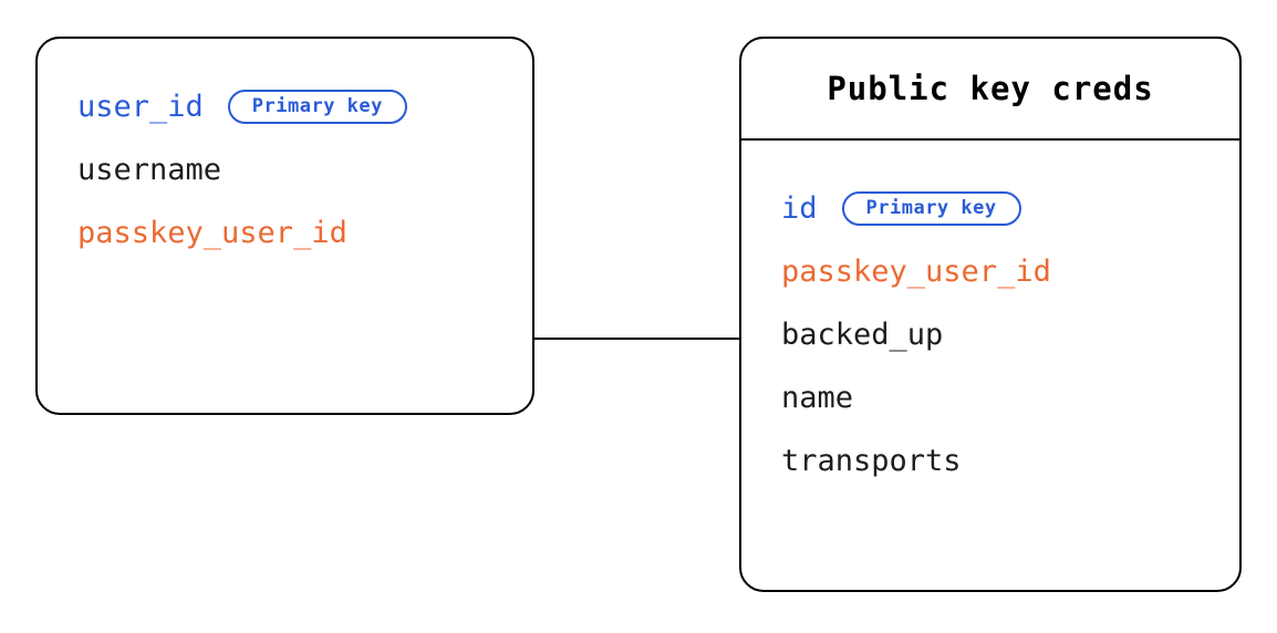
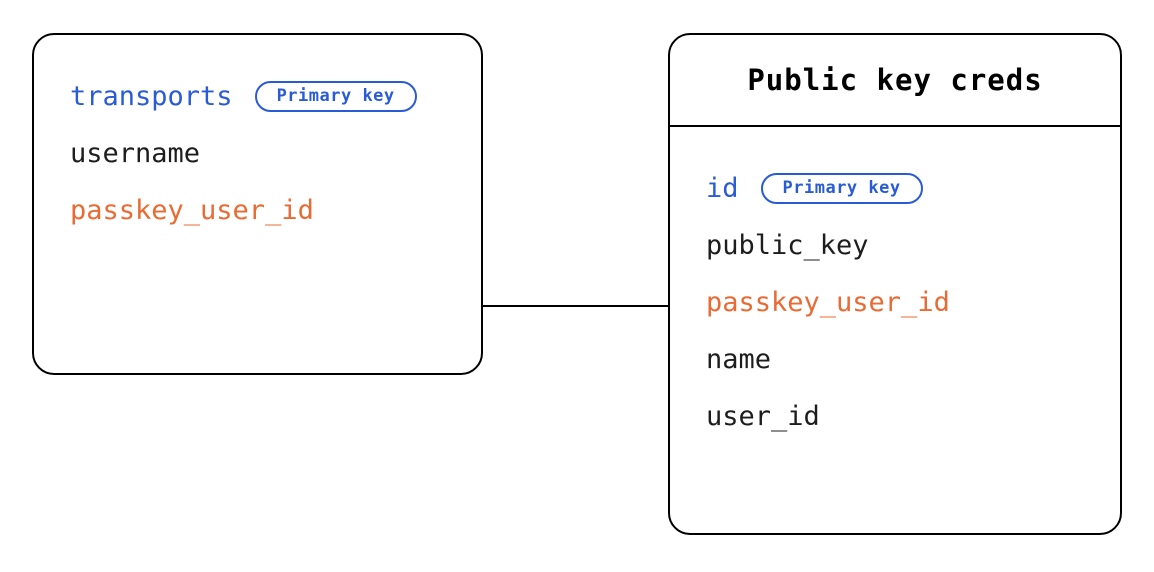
- user_id
+ transports
  Primary key
  username
  passkey_user_id
  Public key creds
  id
  Primary key
+ public_key
  passkey_user_id
- backed_up
  name
- transports
+ user_id
